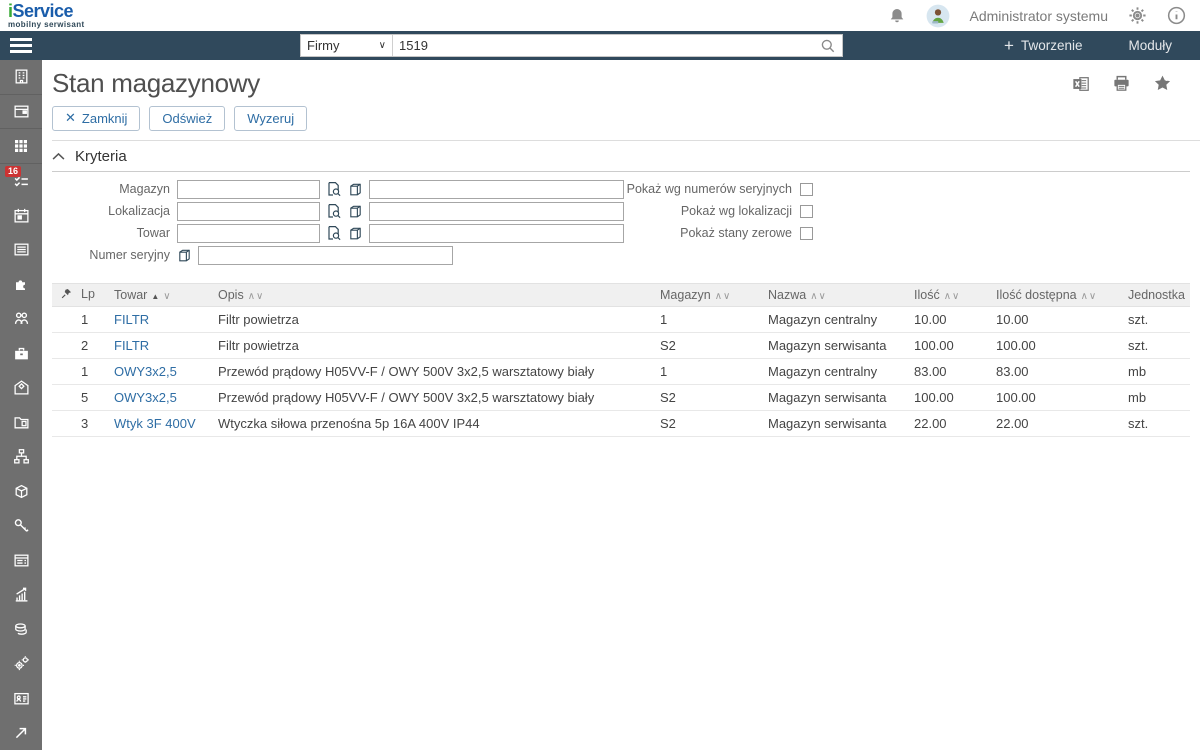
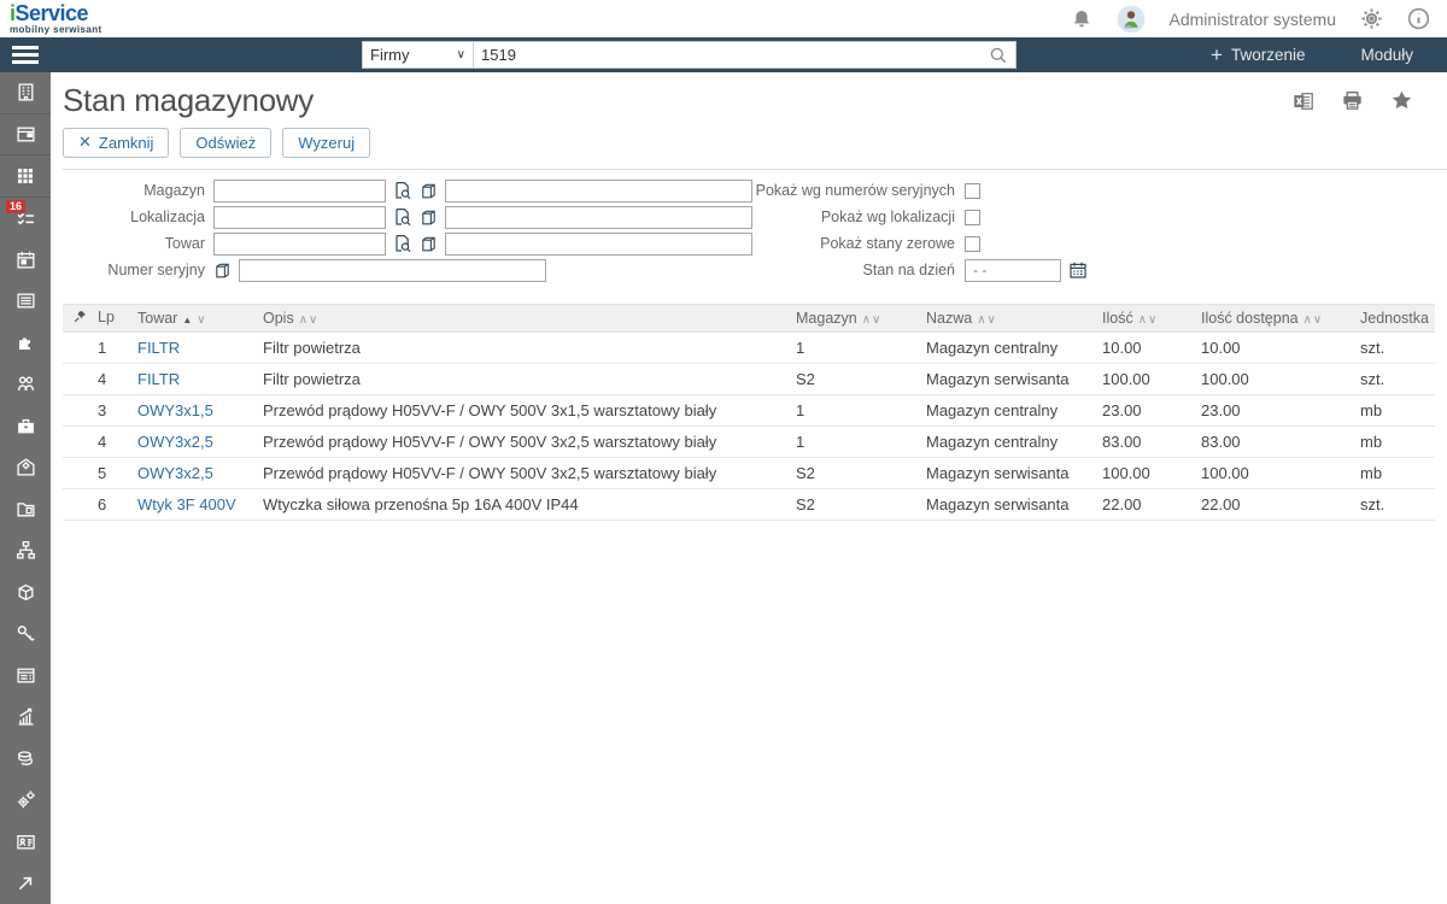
  iService
  mobilny serwisant
  Administrator systemu
  Firmy
  ∨
  1519
  +
  Tworzenie
  Moduły
  16
  Stan magazynowy
  ✕
  Zamknij
  Odśwież
  Wyzeruj
- Kryteria
  Magazyn
  Lokalizacja
  Towar
  Numer seryjny
  Pokaż wg numerów seryjnych
  Pokaż wg lokalizacji
  Pokaż stany zerowe
+ Stan na dzień
+ - -
  Lp	Towar ▲ ∨	Opis ∧∨	Magazyn ∧∨	Nazwa ∧∨	Ilość ∧∨	Ilość dostępna ∧∨	Jednostka
  1	FILTR	Filtr powietrza	1	Magazyn centralny	10.00	10.00	szt.
- 2	FILTR	Filtr powietrza	S2	Magazyn serwisanta	100.00	100.00	szt.
+ 4	FILTR	Filtr powietrza	S2	Magazyn serwisanta	100.00	100.00	szt.
+ 3	OWY3x1,5	Przewód prądowy H05VV-F / OWY 500V 3x1,5 warsztatowy biały	1	Magazyn centralny	23.00	23.00	mb
- 1	OWY3x2,5	Przewód prądowy H05VV-F / OWY 500V 3x2,5 warsztatowy biały	1	Magazyn centralny	83.00	83.00	mb
+ 4	OWY3x2,5	Przewód prądowy H05VV-F / OWY 500V 3x2,5 warsztatowy biały	1	Magazyn centralny	83.00	83.00	mb
  5	OWY3x2,5	Przewód prądowy H05VV-F / OWY 500V 3x2,5 warsztatowy biały	S2	Magazyn serwisanta	100.00	100.00	mb
- 3	Wtyk 3F 400V	Wtyczka siłowa przenośna 5p 16A 400V IP44	S2	Magazyn serwisanta	22.00	22.00	szt.
+ 6	Wtyk 3F 400V	Wtyczka siłowa przenośna 5p 16A 400V IP44	S2	Magazyn serwisanta	22.00	22.00	szt.
